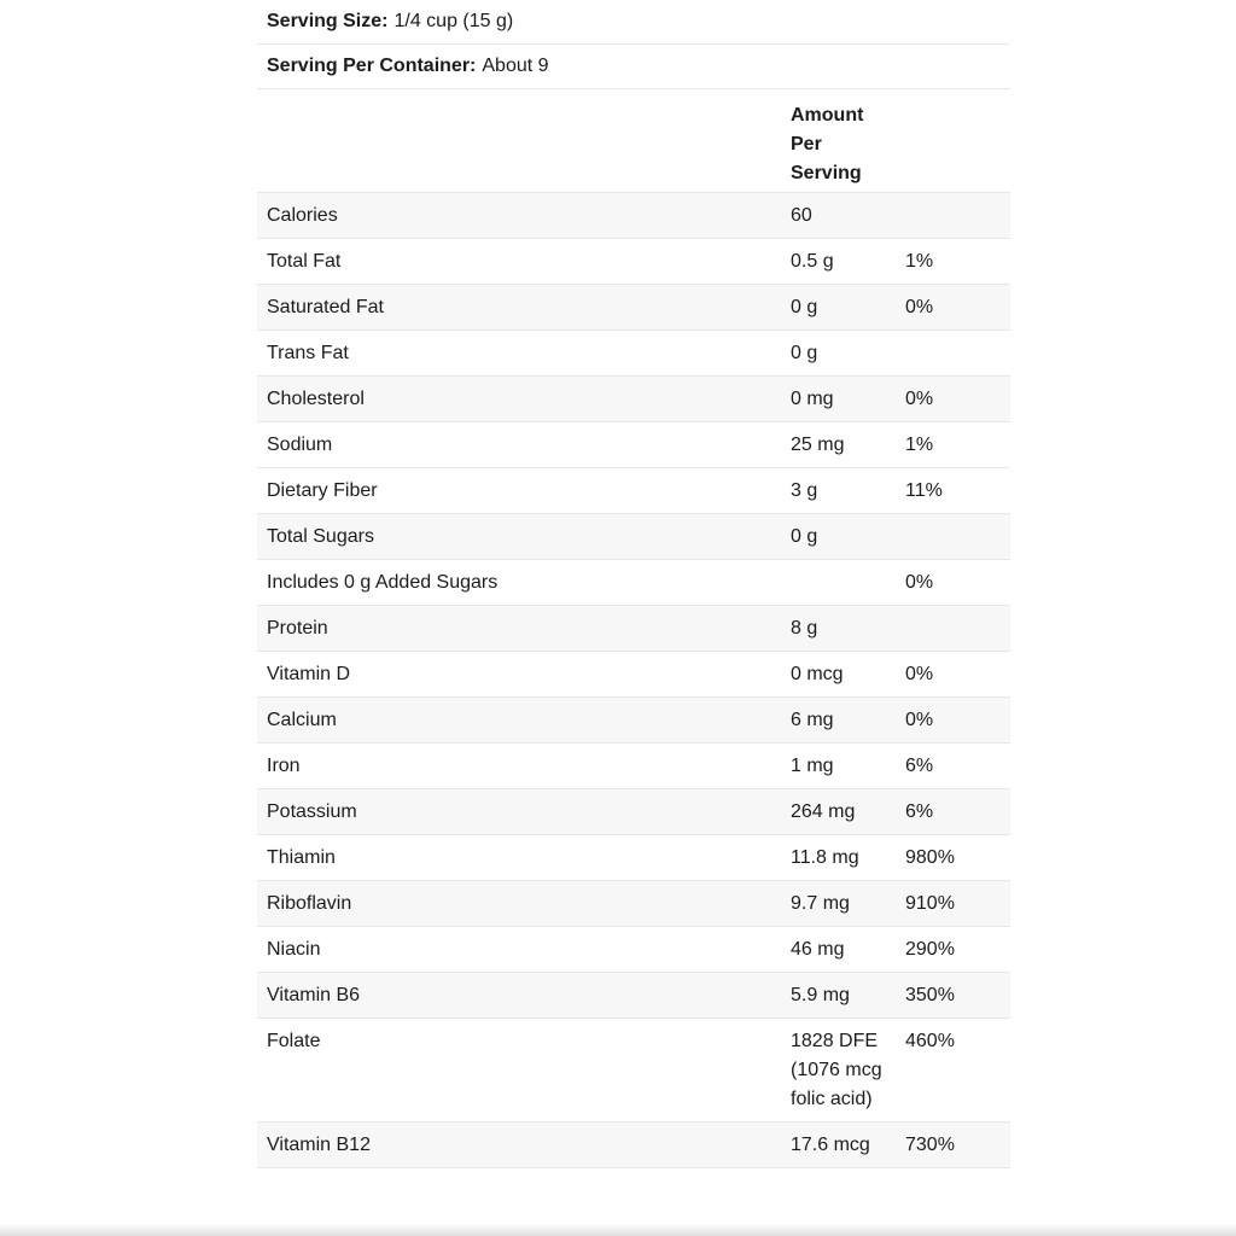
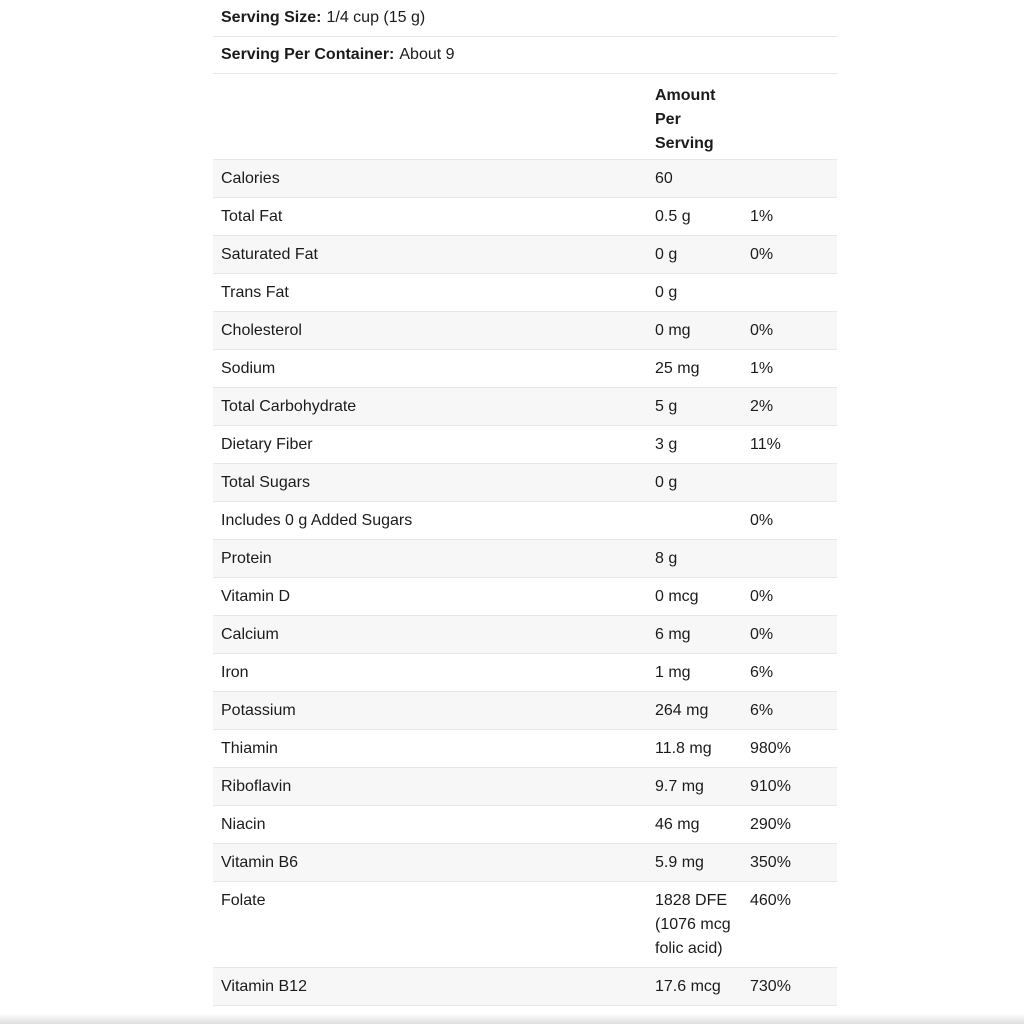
  Serving Size:
  1/4 cup (15 g)
  Serving Per Container:
  About 9
  Amount Per Serving
  Calories
  60
  Total Fat
  0.5 g
  1%
  Saturated Fat
  0 g
  0%
  Trans Fat
  0 g
  Cholesterol
  0 mg
  0%
  Sodium
  25 mg
  1%
+ Total Carbohydrate
+ 5 g
+ 2%
  Dietary Fiber
  3 g
  11%
  Total Sugars
  0 g
  Includes 0 g Added Sugars
  0%
  Protein
  8 g
  Vitamin D
  0 mcg
  0%
  Calcium
  6 mg
  0%
  Iron
  1 mg
  6%
  Potassium
  264 mg
  6%
  Thiamin
  11.8 mg
  980%
  Riboflavin
  9.7 mg
  910%
  Niacin
  46 mg
  290%
  Vitamin B6
  5.9 mg
  350%
  Folate
  1828 DFE (1076 mcg folic acid)
  460%
  Vitamin B12
  17.6 mcg
  730%
